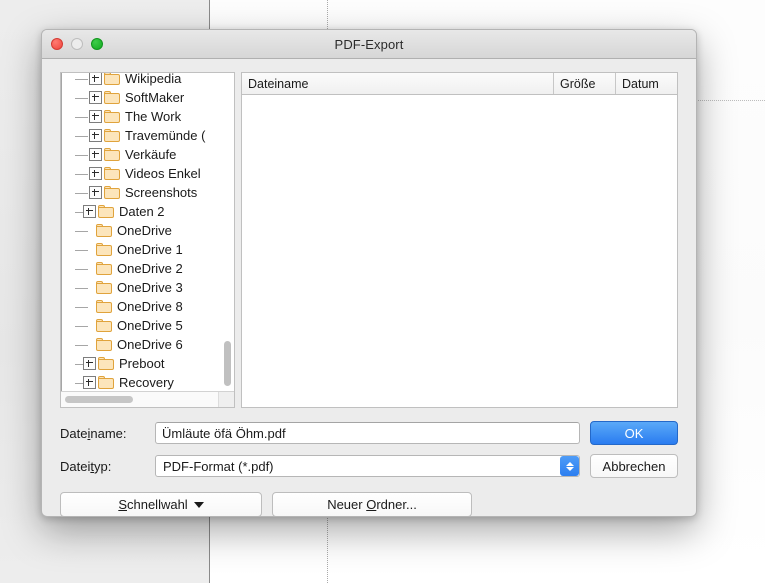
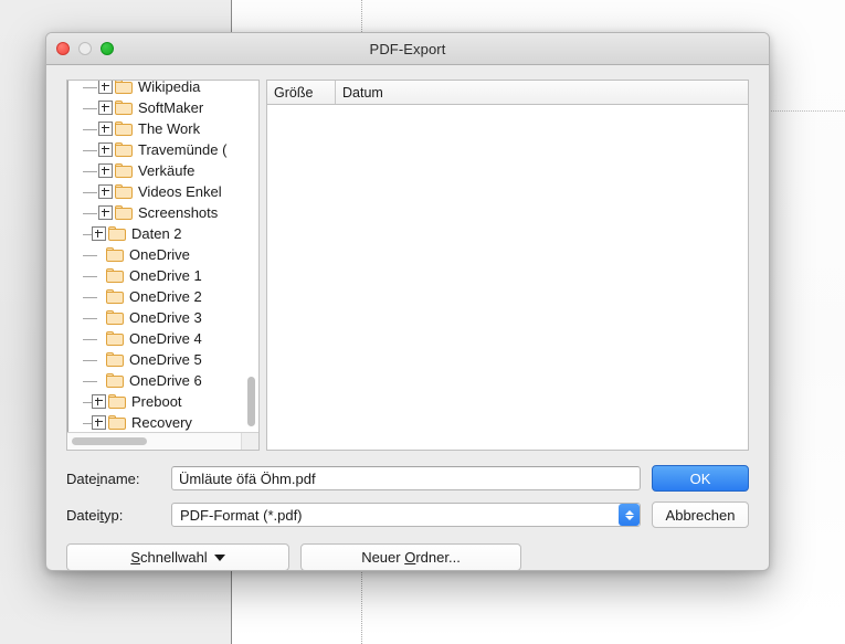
  PDF-Export
  Wikipedia
  SoftMaker
  The Work
  Travemünde (
  Verkäufe
  Videos Enkel
  Screenshots
  Daten 2
  OneDrive
  OneDrive 1
  OneDrive 2
  OneDrive 3
- OneDrive 8
+ OneDrive 4
  OneDrive 5
  OneDrive 6
  Preboot
  Recovery
- Dateiname
  Größe
  Datum
  Dateiname:
  Ümläute öfä Öhm.pdf
  OK
  Dateityp:
  PDF-Format (*.pdf)
  Abbrechen
  Schnellwahl
  Neuer Ordner...
